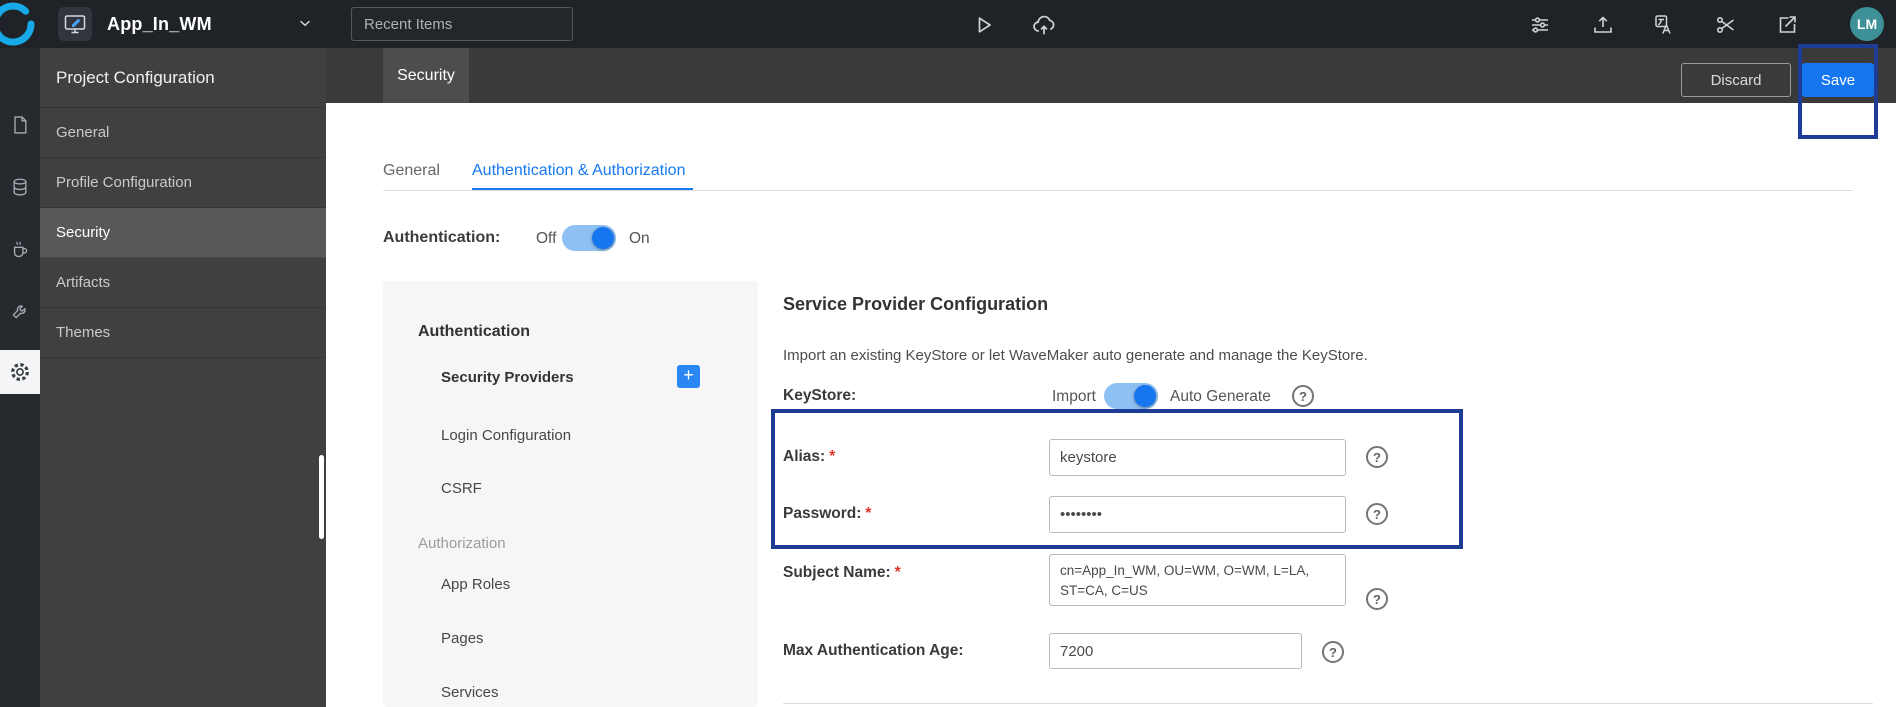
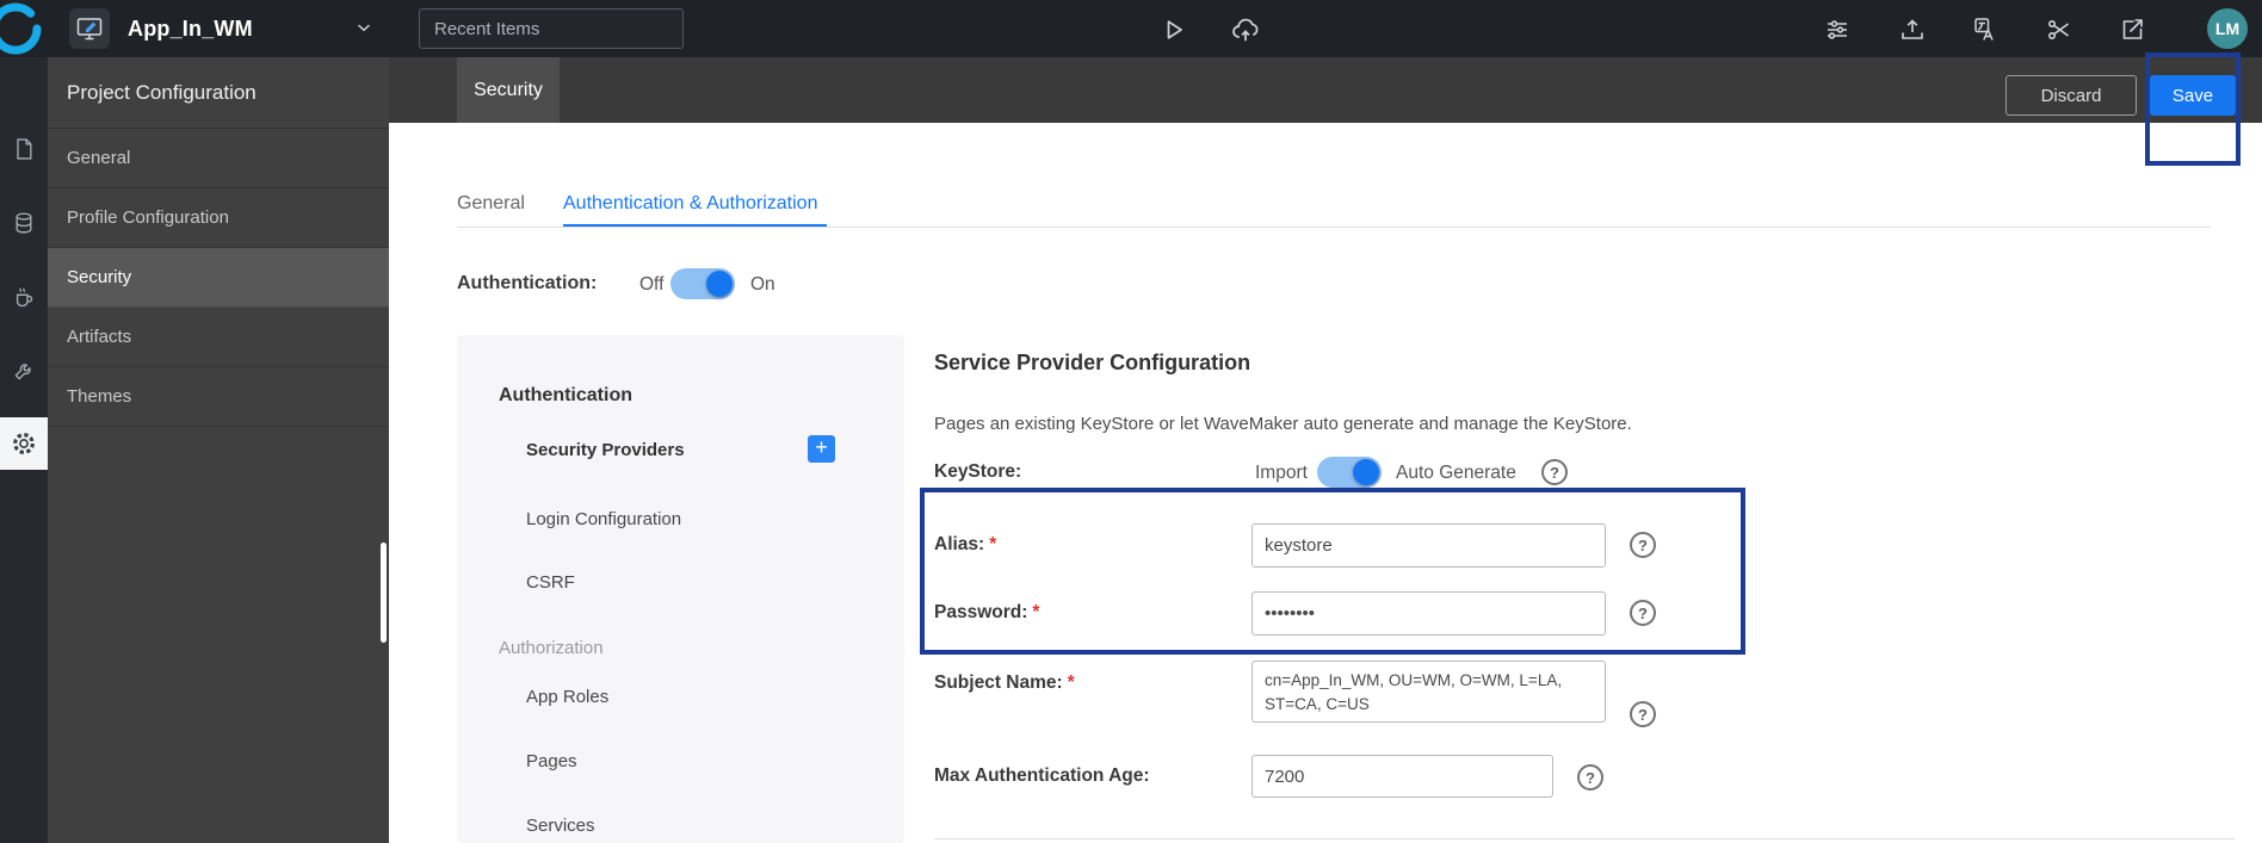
  App_In_WM
  Recent Items
  LM
  Project Configuration
  General
  Profile Configuration
  Security
  Artifacts
  Themes
  Security
  Discard
  Save
  General
  Authentication & Authorization
  Authentication:
  Off
  On
  Authentication
  Security Providers
  +
  Login Configuration
  CSRF
  Authorization
  App Roles
  Pages
  Services
  Service Provider Configuration
- Import an existing KeyStore or let WaveMaker auto generate and manage the KeyStore.
+ Pages an existing KeyStore or let WaveMaker auto generate and manage the KeyStore.
  KeyStore:
  Import
  Auto Generate
  ?
  Alias: *
  keystore
  ?
  Password: *
  ••••••••
  ?
  Subject Name: *
  ?
  Max Authentication Age:
  7200
  ?
